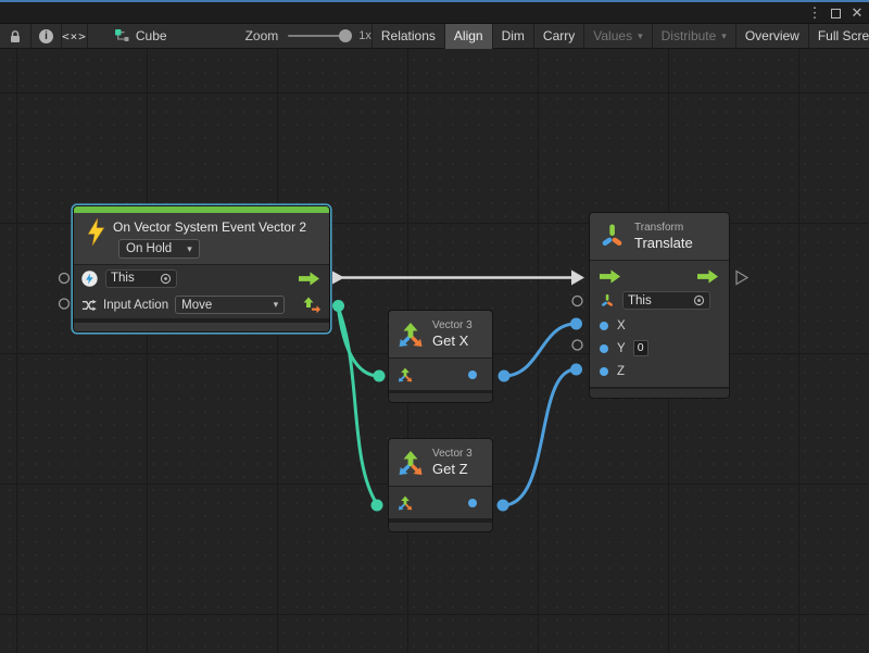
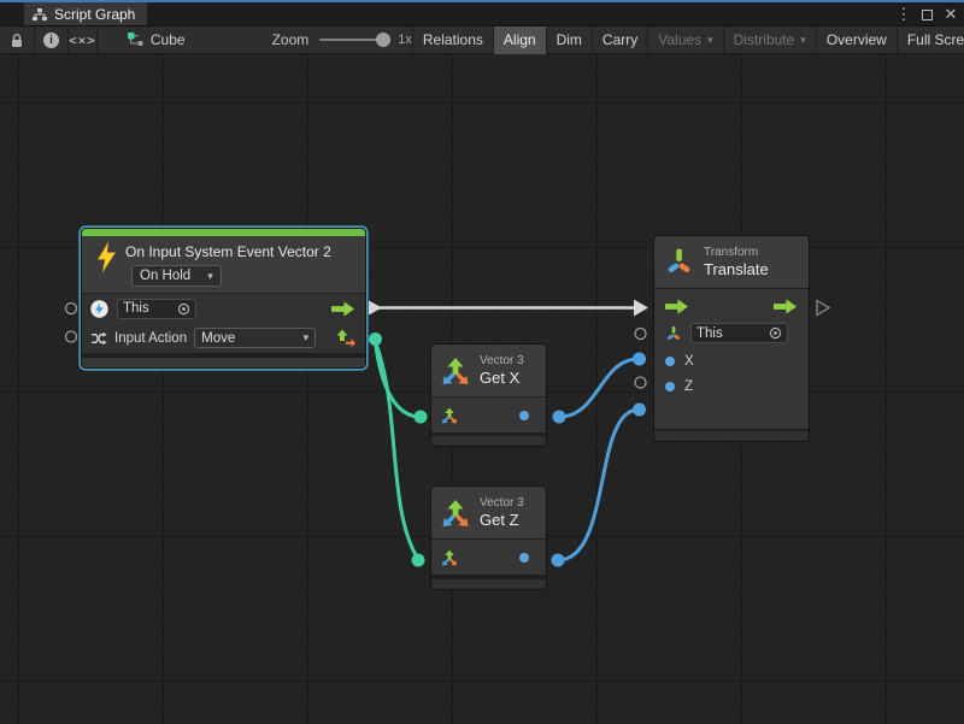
+ Script Graph
  ⋮
  ✕
  i
  <×>
  Cube
  Zoom
  1x
  Relations
  Align
  Dim
  Carry
  Values
  ▾
  Distribute
  ▾
  Overview
  Full Scre
- On Vector System Event Vector 2
+ On Input System Event Vector 2
  On Hold
  ▾
  This
  Input Action
  Move
  ▾
  Vector 3
  Get X
  Vector 3
  Get Z
  Transform
  Translate
  This
  X
- Y
- 0
  Z
